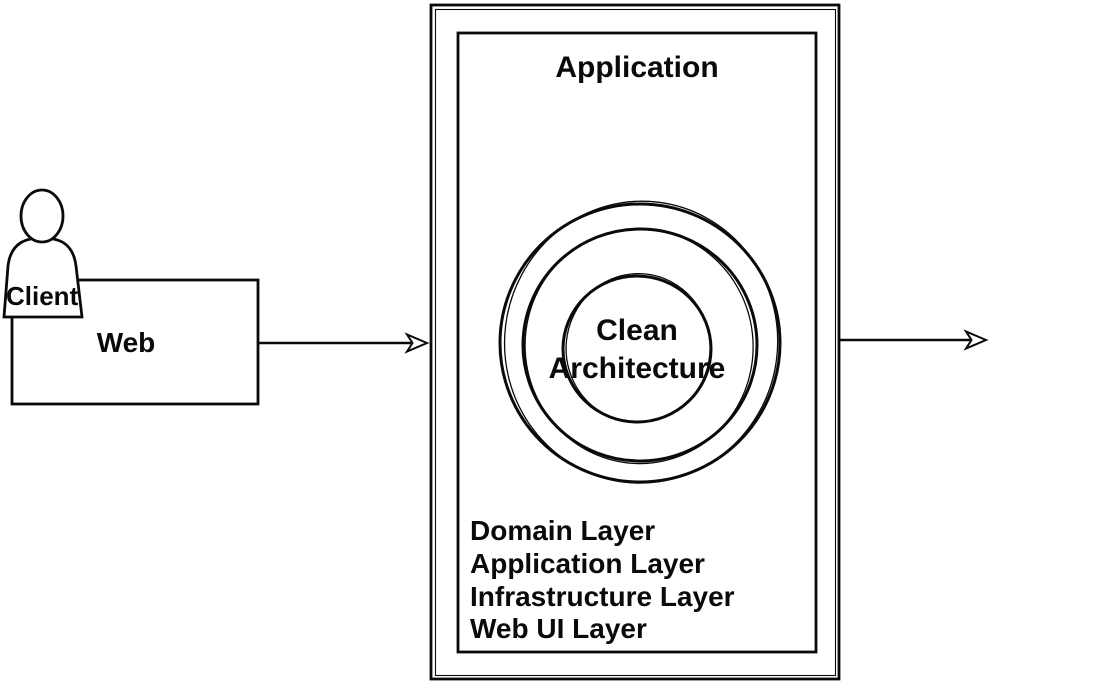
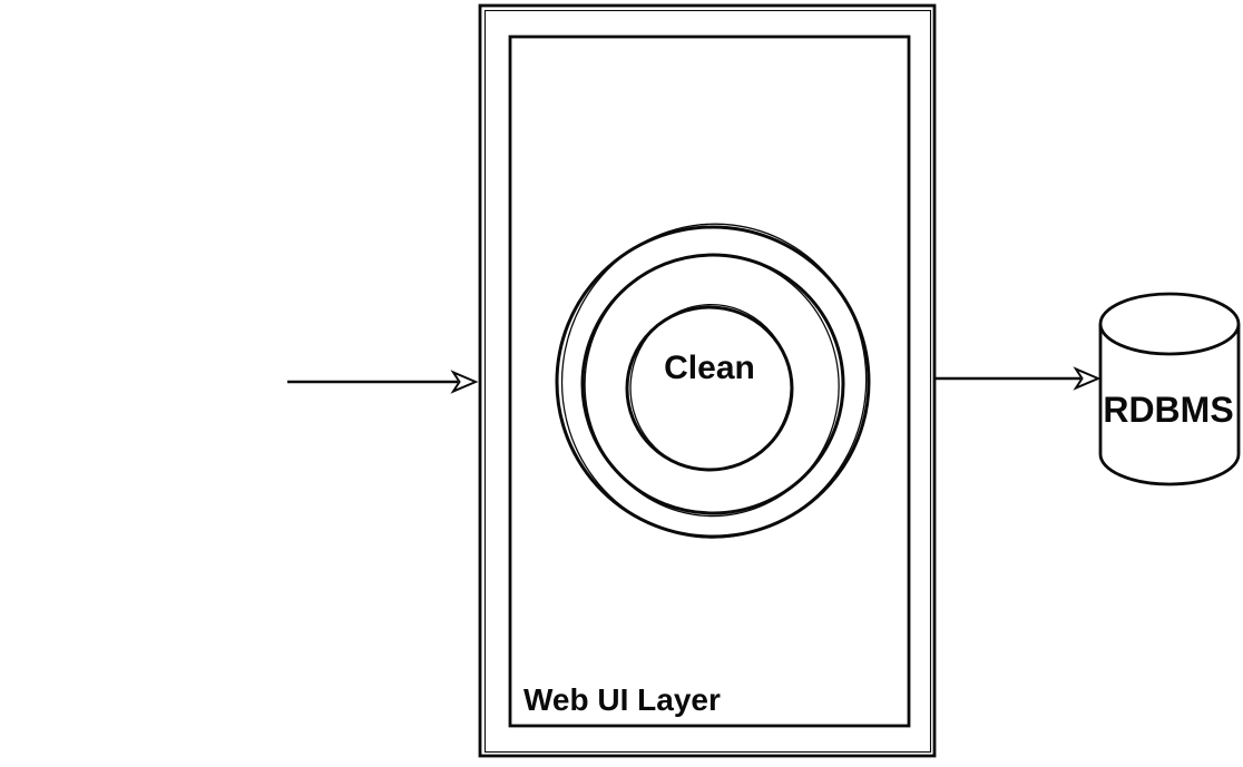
- Web
- Client
- Application
  Clean
- Architecture
- Domain Layer
- Application Layer
- Infrastructure Layer
  Web UI Layer
+ RDBMS
